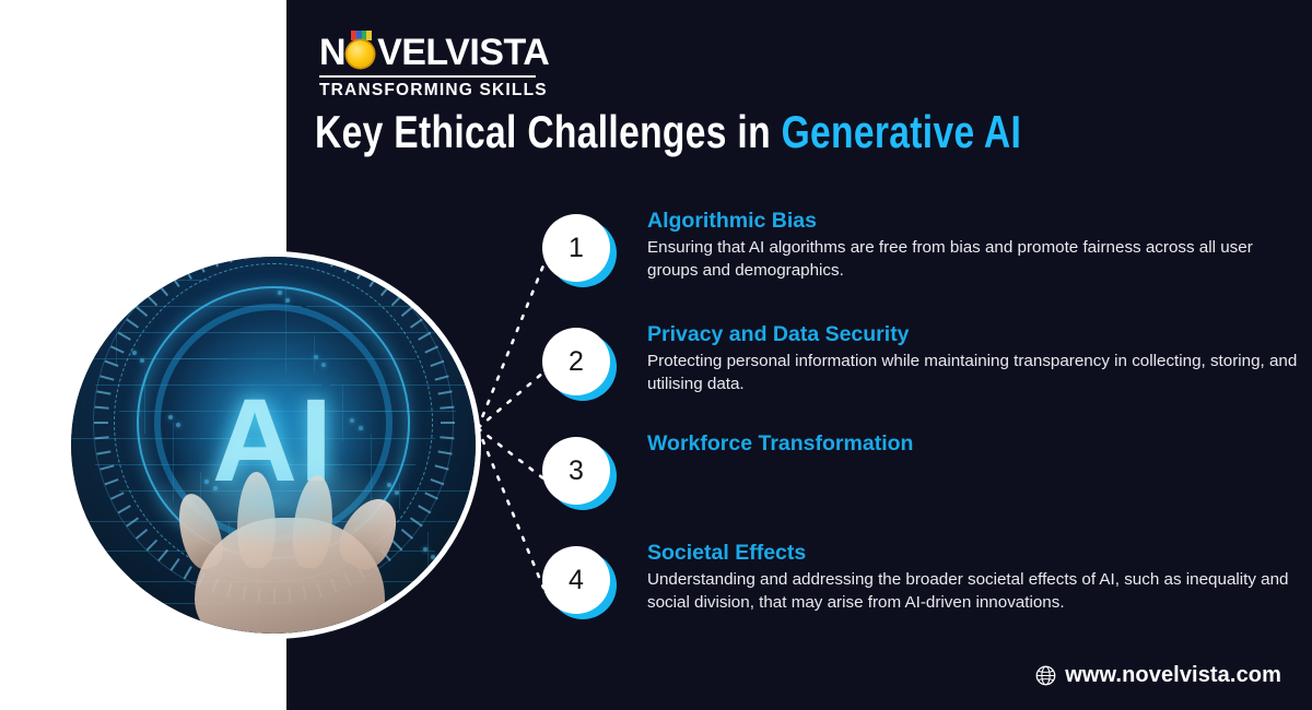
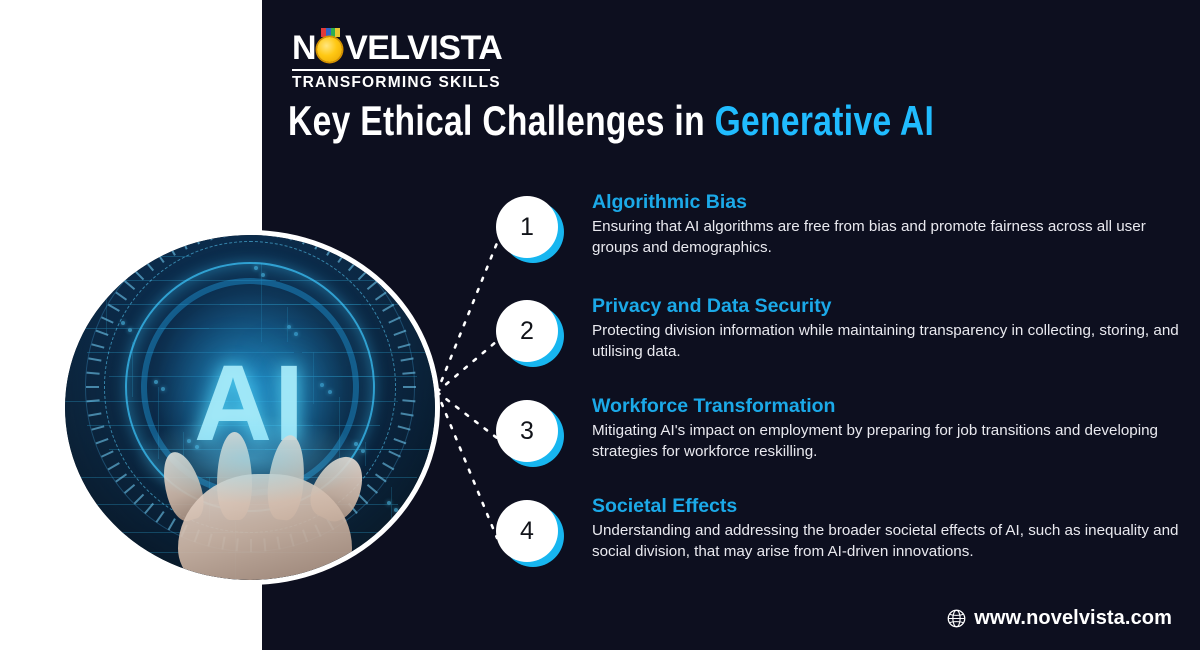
  N
  VELVISTA
  TRANSFORMING SKILLS
  Key Ethical Challenges in Generative AI
  AI
  1
  Algorithmic Bias
  Ensuring that AI algorithms are free from bias and promote fairness across all user groups and demographics.
  2
  Privacy and Data Security
- Protecting personal information while maintaining transparency in collecting, storing, and utilising data.
+ Protecting division information while maintaining transparency in collecting, storing, and utilising data.
  3
  Workforce Transformation
+ Mitigating AI's impact on employment by preparing for job transitions and developing strategies for workforce reskilling.
  4
  Societal Effects
  Understanding and addressing the broader societal effects of AI, such as inequality and social division, that may arise from AI-driven innovations.
  www.novelvista.com
